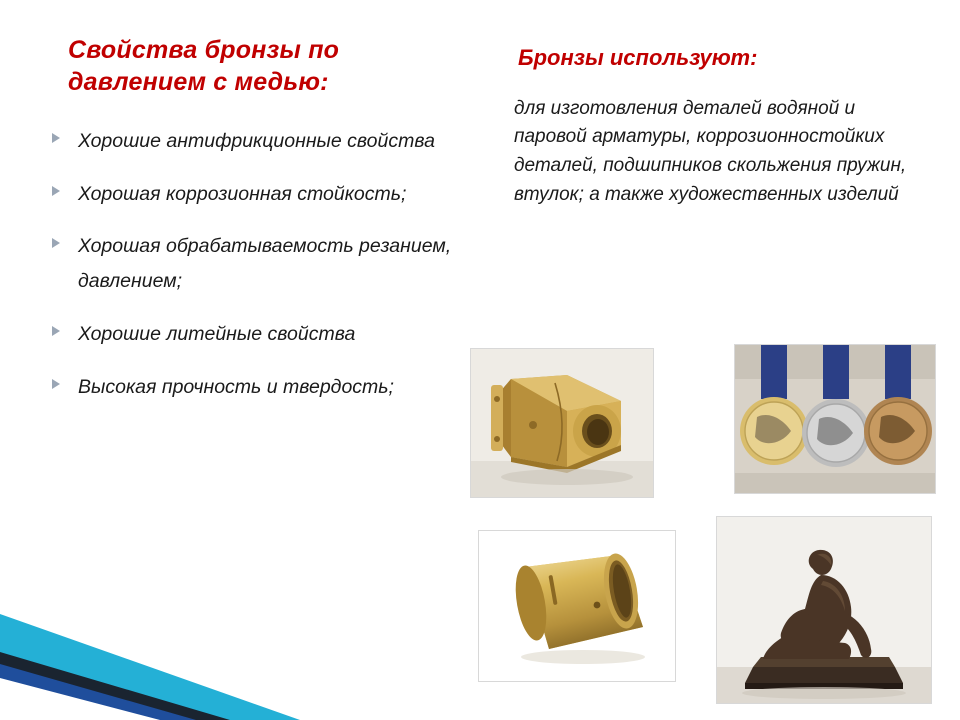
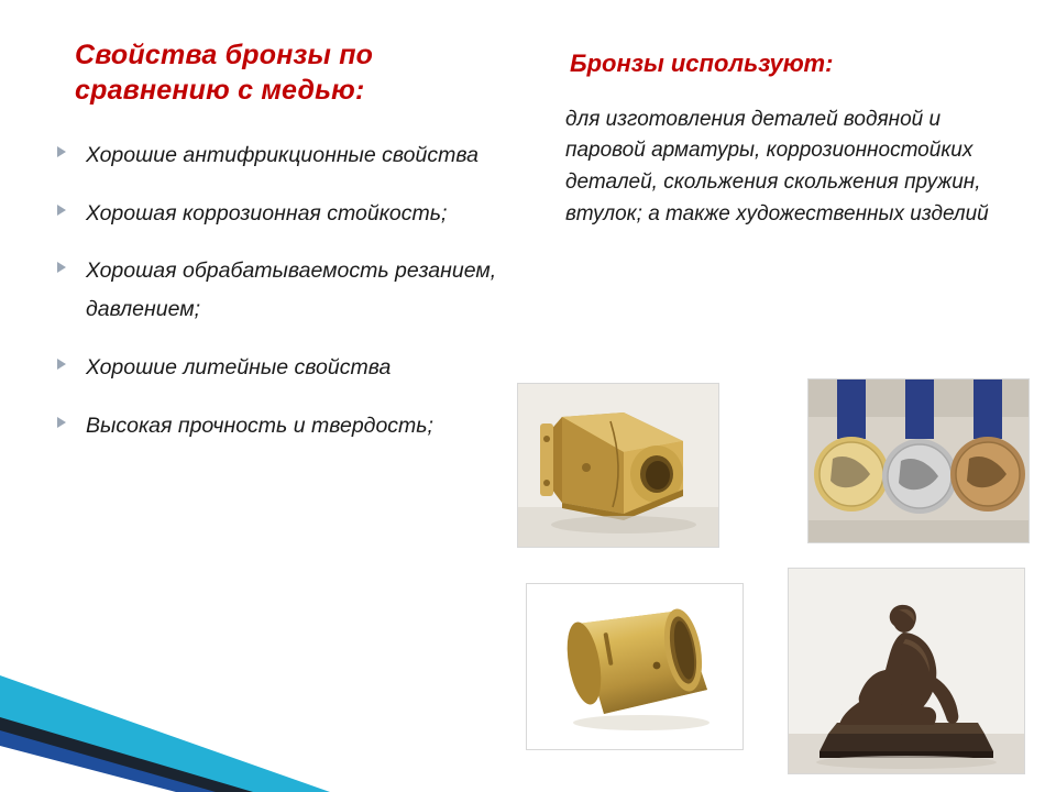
- Свойства бронзы по давлением с медью:
+ Свойства бронзы по сравнению с медью:
  Хорошие антифрикционные свойства
  Хорошая коррозионная стойкость;
  Хорошая обрабатываемость резанием, давлением;
  Хорошие литейные свойства
  Высокая прочность и твердость;
  Бронзы используют:
- для изготовления деталей водяной и паровой арматуры, коррозионностойких деталей, подшипников скольжения пружин, втулок; а также художественных изделий
+ для изготовления деталей водяной и паровой арматуры, коррозионностойких деталей, скольжения скольжения пружин, втулок; а также художественных изделий
